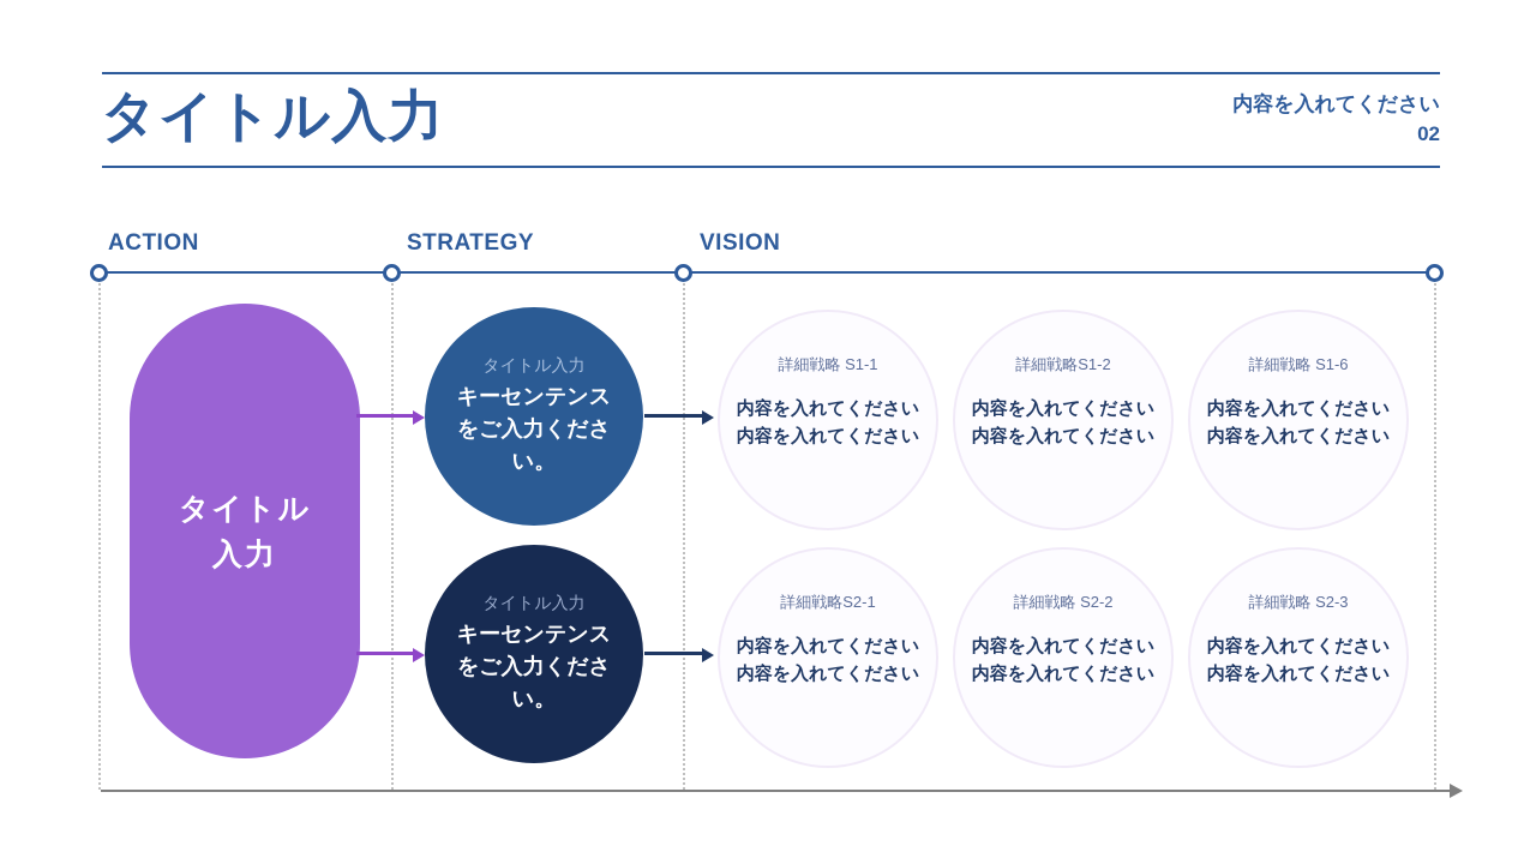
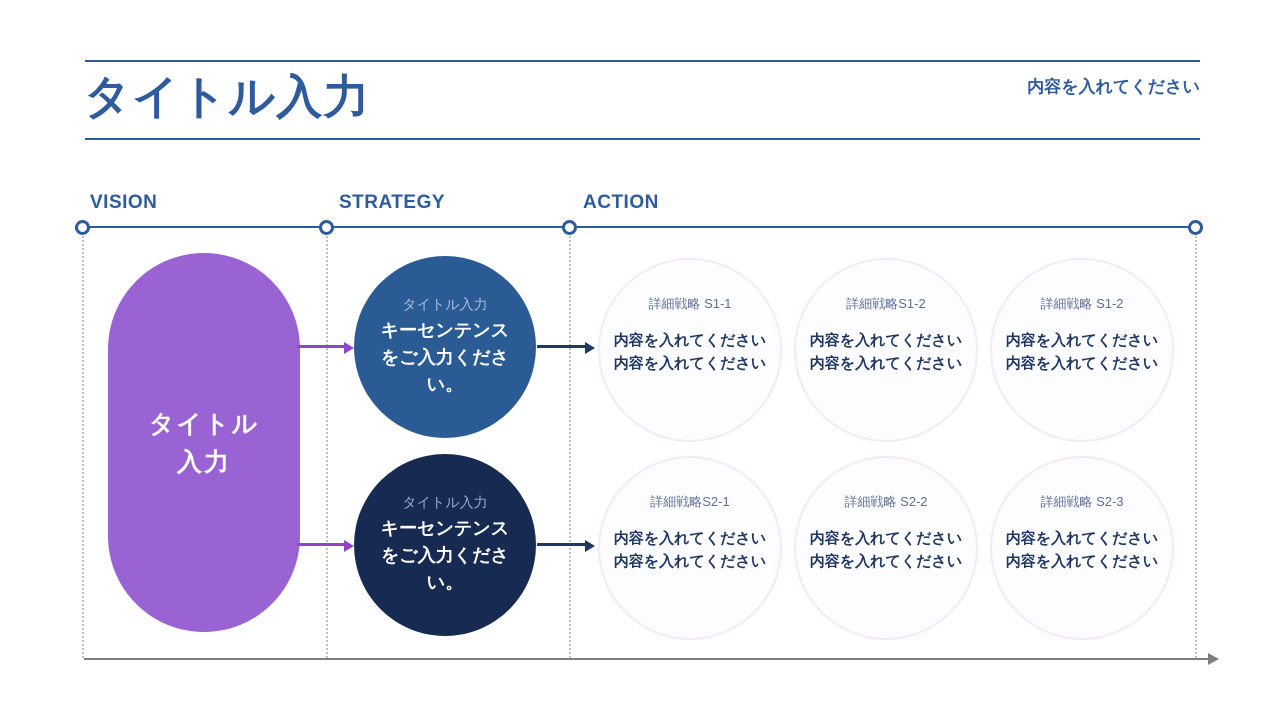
  タイトル入力
  内容を入れてください
- 02
- ACTION
+ VISION
  STRATEGY
- VISION
+ ACTION
  タイトル
  入力
  タイトル入力
  キーセンテンスをご入力ください。
  タイトル入力
  キーセンテンスをご入力ください。
  詳細戦略 S1-1
  内容を入れてください
  内容を入れてください
  詳細戦略S1-2
  内容を入れてください
  内容を入れてください
- 詳細戦略 S1-6
+ 詳細戦略 S1-2
  内容を入れてください
  内容を入れてください
  詳細戦略S2-1
  内容を入れてください
  内容を入れてください
  詳細戦略 S2-2
  内容を入れてください
  内容を入れてください
  詳細戦略 S2-3
  内容を入れてください
  内容を入れてください
